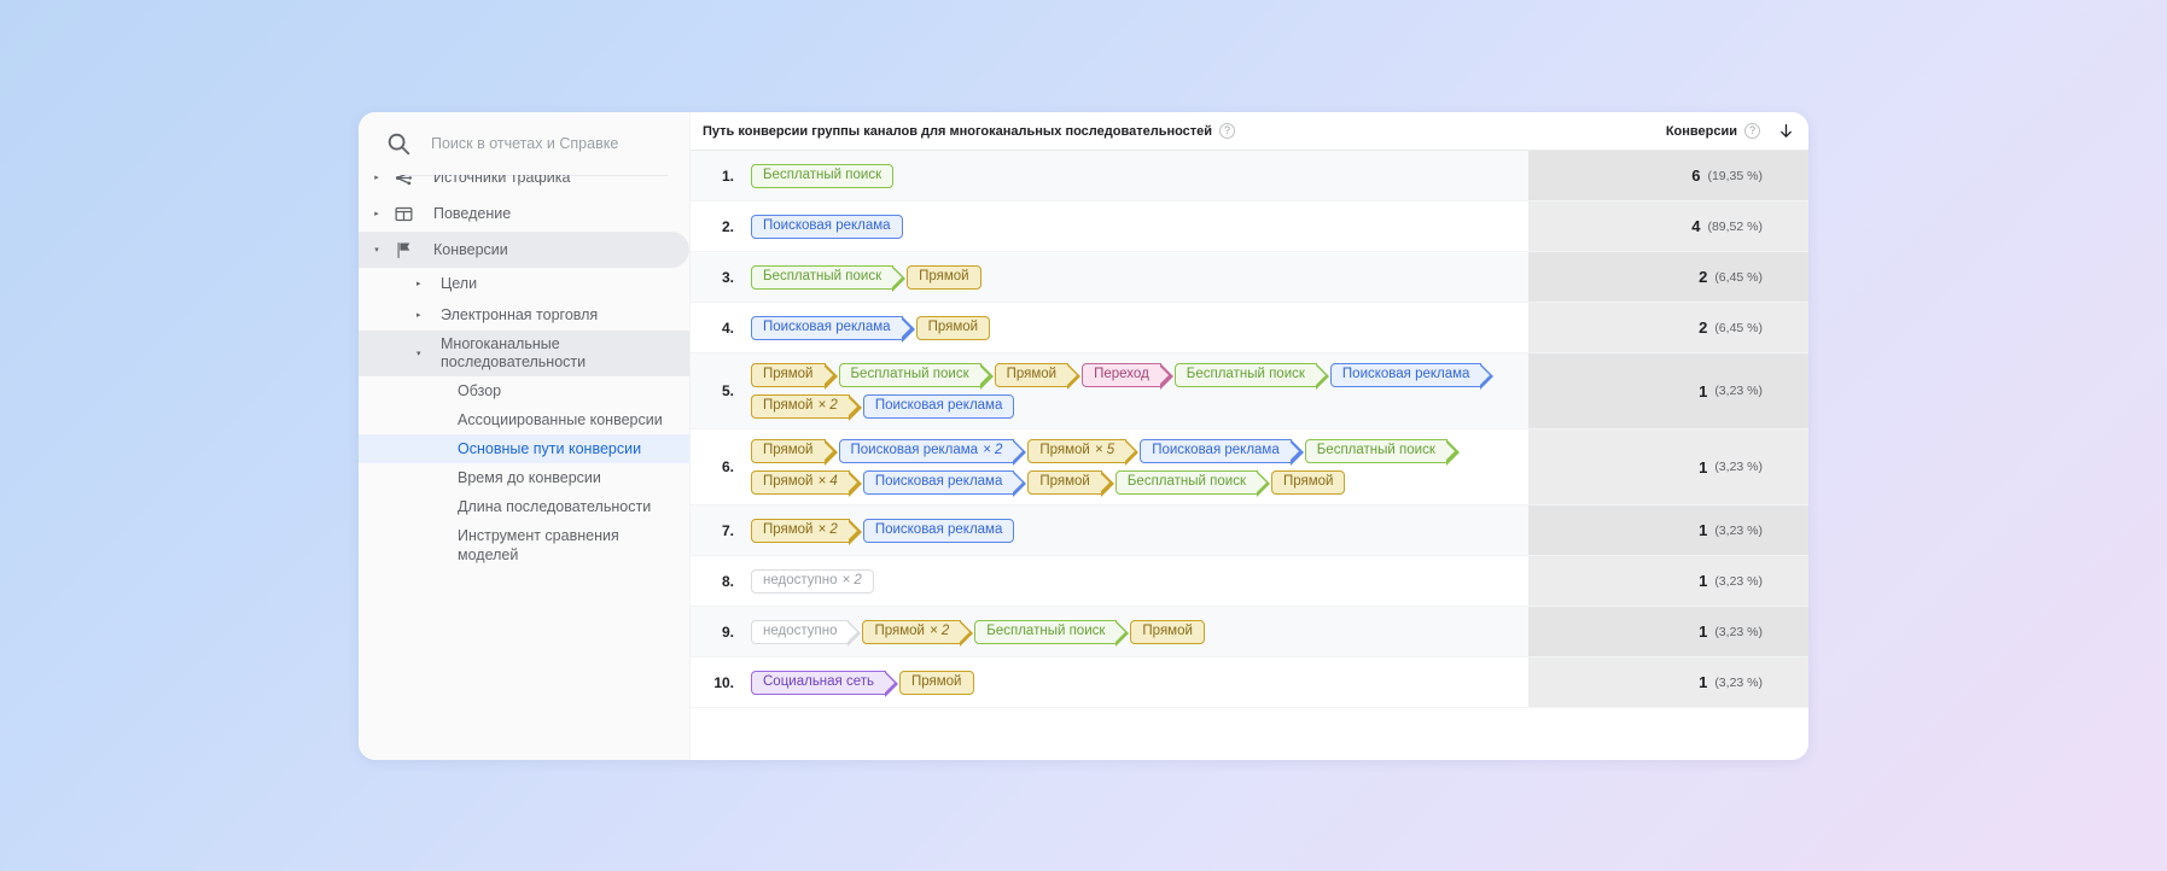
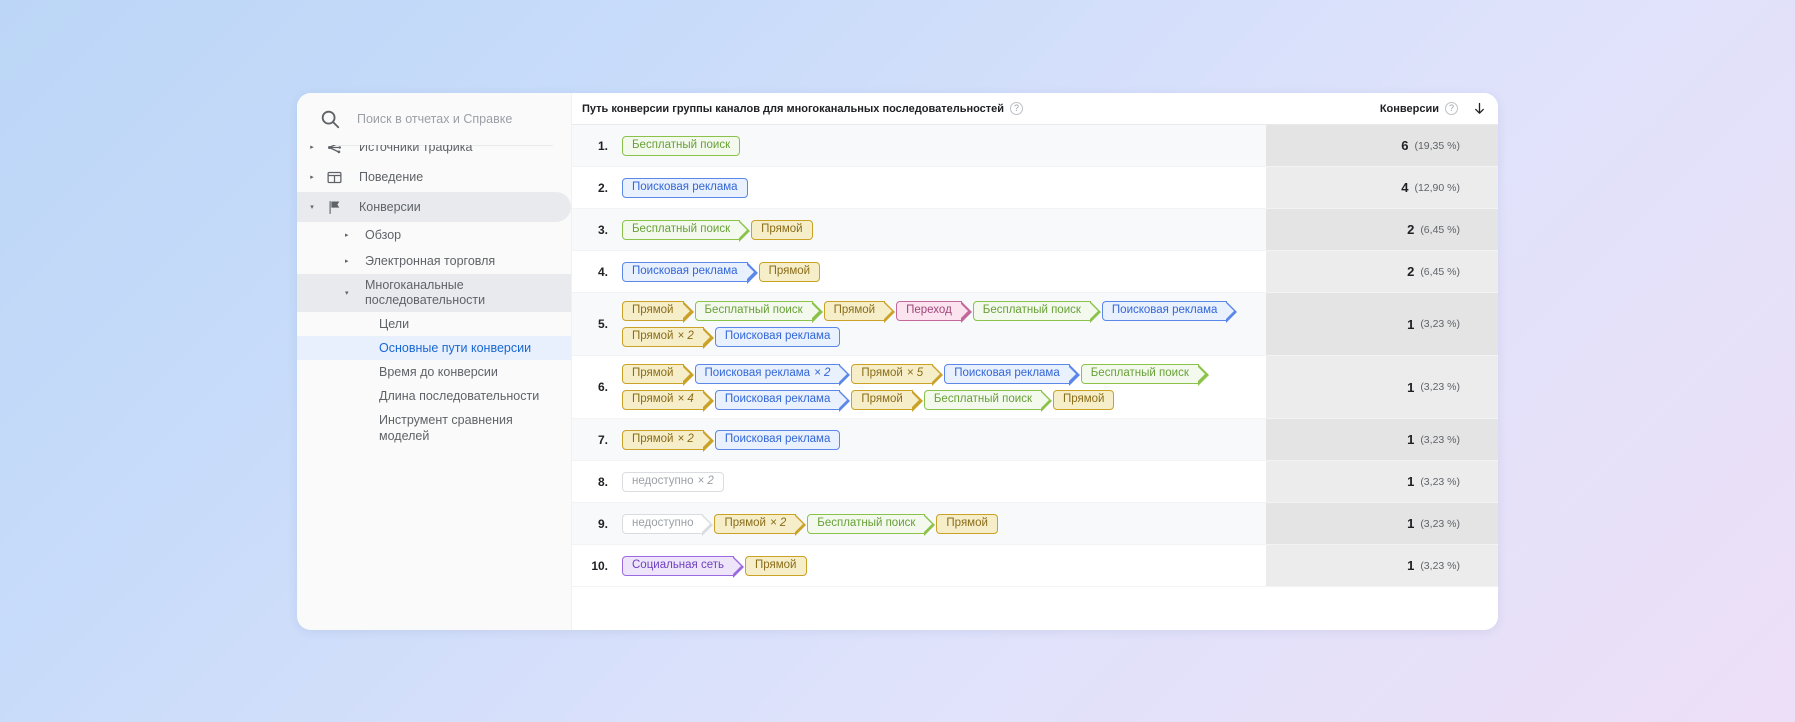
  Поиск в отчетах и Справке
  Источники трафика
  Поведение
  Конверсии
- Цели
+ Обзор
  Электронная торговля
  Многоканальные последовательности
- Обзор
+ Цели
- Ассоциированные конверсии
  Основные пути конверсии
  Время до конверсии
  Длина последовательности
  Инструмент сравнения моделей
  Путь конверсии группы каналов для многоканальных последовательностей
  ?
  Конверсии
  ?
  1.
  Бесплатный поиск
  6
  (19,35 %)
  2.
  Поисковая реклама
  4
- (89,52 %)
+ (12,90 %)
  3.
  Бесплатный поиск
  Прямой
  2
  (6,45 %)
  4.
  Поисковая реклама
  Прямой
  2
  (6,45 %)
  5.
  Прямой
  Бесплатный поиск
  Прямой
  Переход
  Бесплатный поиск
  Поисковая реклама
  Прямой
  × 2
  Поисковая реклама
  1
  (3,23 %)
  6.
  Прямой
  Поисковая реклама
  × 2
  Прямой
  × 5
  Поисковая реклама
  Бесплатный поиск
  Прямой
  × 4
  Поисковая реклама
  Прямой
  Бесплатный поиск
  Прямой
  1
  (3,23 %)
  7.
  Прямой
  × 2
  Поисковая реклама
  1
  (3,23 %)
  8.
  недоступно
  × 2
  1
  (3,23 %)
  9.
  недоступно
  Прямой
  × 2
  Бесплатный поиск
  Прямой
  1
  (3,23 %)
  10.
  Социальная сеть
  Прямой
  1
  (3,23 %)
